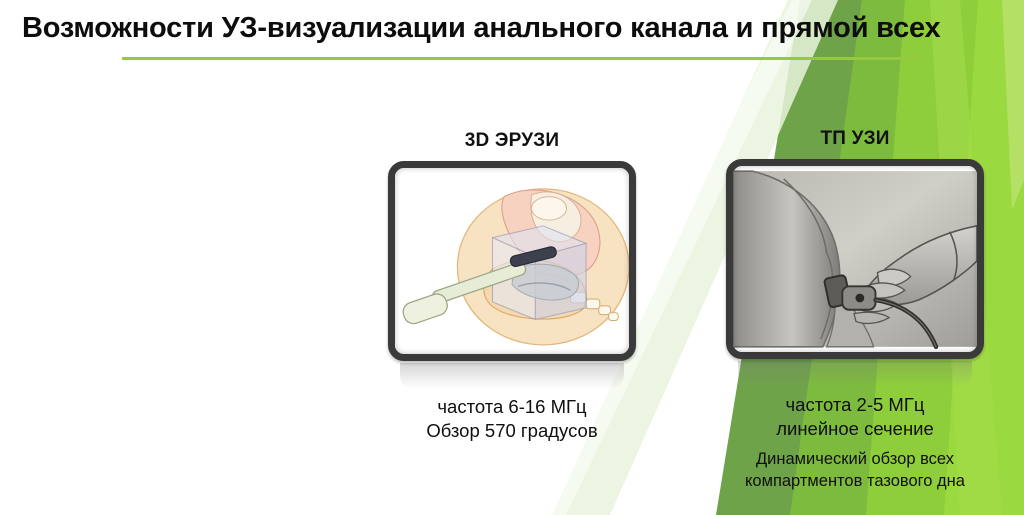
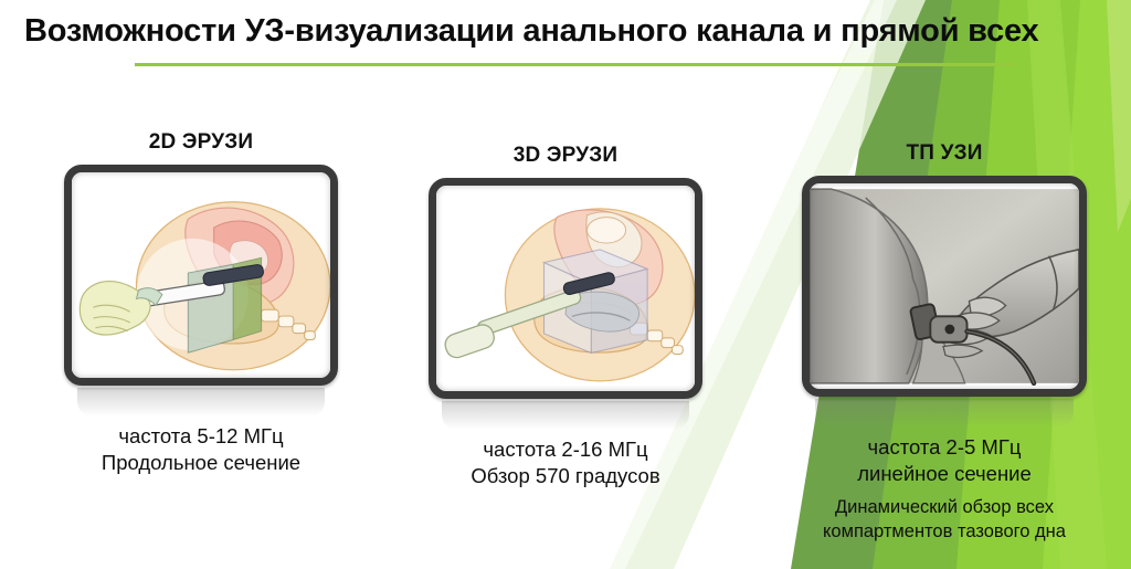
  Возможности УЗ-визуализации анального канала и прямой всех
+ 2D ЭРУЗИ
+ частота 5-12 МГц
+ Продольное сечение
  3D ЭРУЗИ
- частота 6-16 МГц
+ частота 2-16 МГц
  Обзор 570 градусов
  ТП УЗИ
  частота 2-5 МГц
  линейное сечение
  Динамический обзор всех
  компартментов тазового дна
